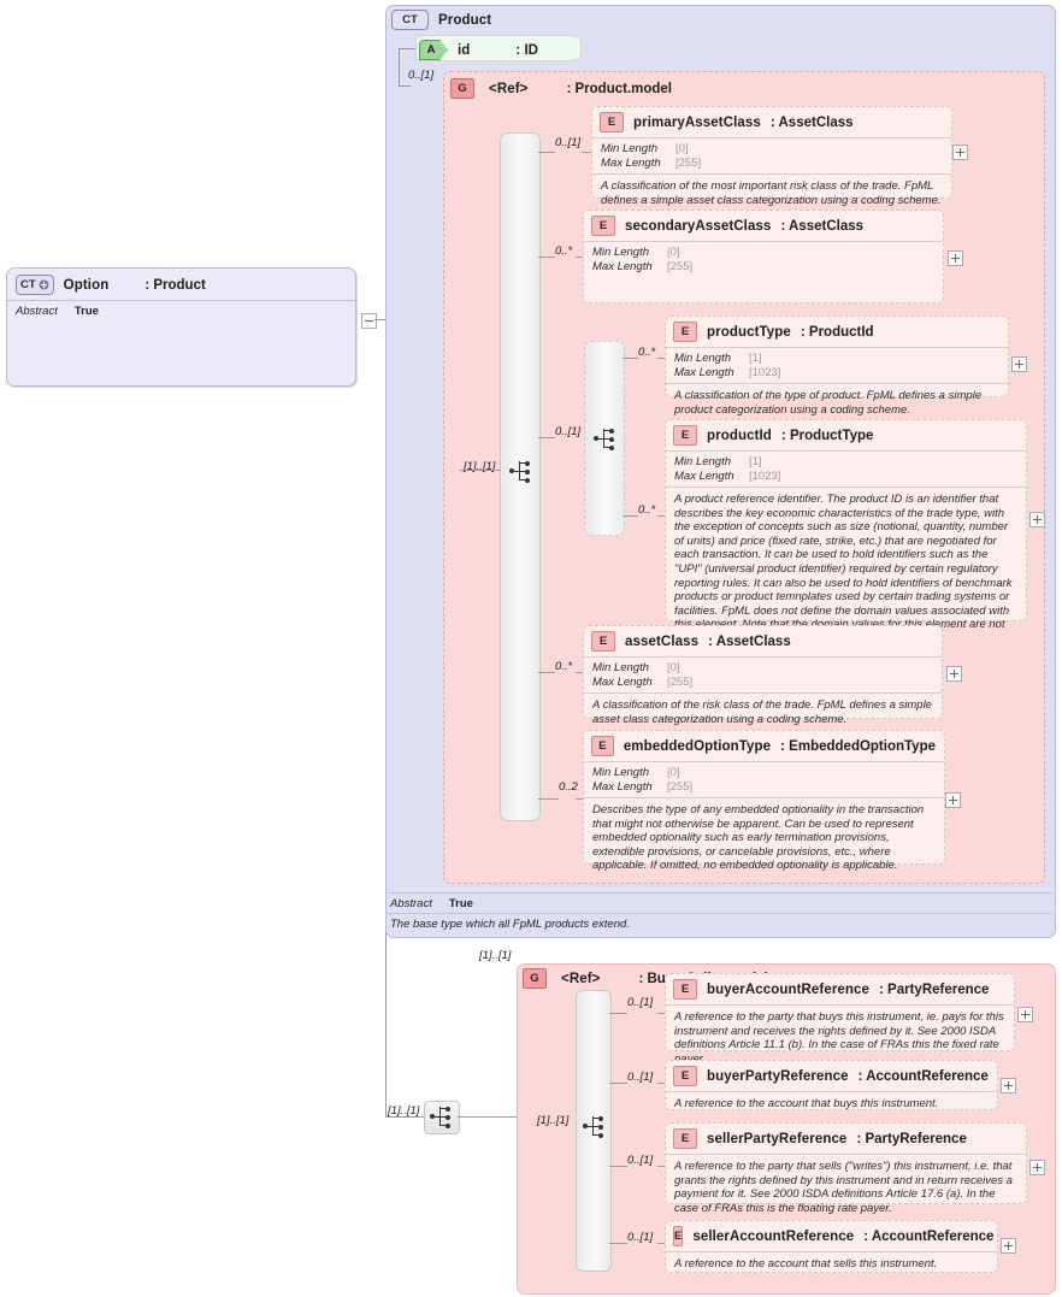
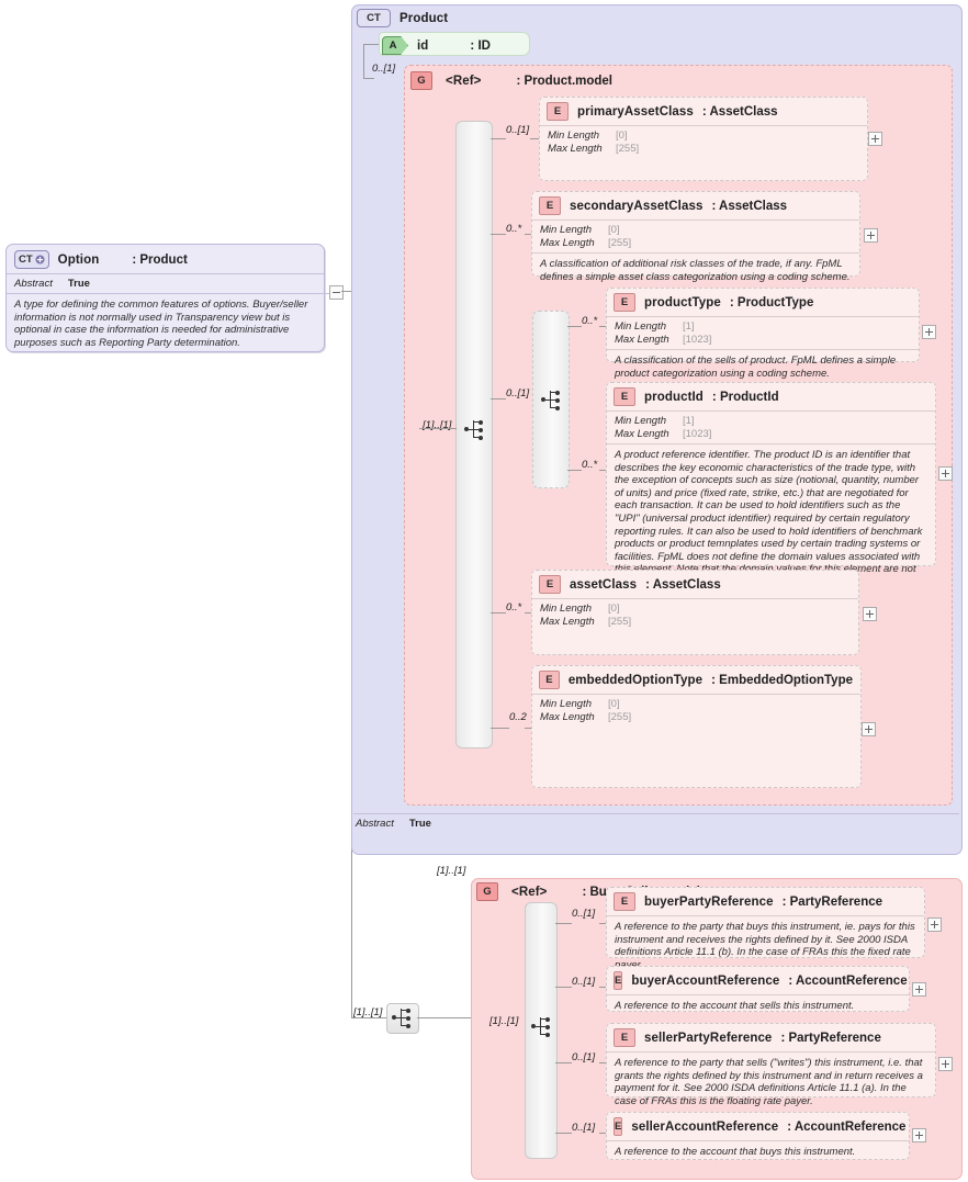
  CT
  Option
  : Product
  Abstract
  True
+ A type for defining the common features of options. Buyer/seller information is not normally used in Transparency view but is optional in case the information is needed for administrative purposes such as Reporting Party determination.
  CT
  Product
  A
  id
  : ID
  0..[1]
  G
  <Ref>
  : Product.model
  [1]..[1]
  0..[1]
  E
  primaryAssetClass
  : AssetClass
  Min Length
  [0]
  Max Length
  [255]
- A classification of the most important risk class of the trade. FpML defines a simple asset class categorization using a coding scheme.
  0..*
  E
  secondaryAssetClass
  : AssetClass
  Min Length
  [0]
  Max Length
  [255]
+ A classification of additional risk classes of the trade, if any. FpML defines a simple asset class categorization using a coding scheme.
  0..[1]
  0..*
  E
  productType
- : ProductId
+ : ProductType
  Min Length
  [1]
  Max Length
  [1023]
- A classification of the type of product. FpML defines a simple product categorization using a coding scheme.
+ A classification of the sells of product. FpML defines a simple product categorization using a coding scheme.
  0..*
  E
  productId
- : ProductType
+ : ProductId
  Min Length
  [1]
  Max Length
  [1023]
  A product reference identifier. The product ID is an identifier that describes the key economic characteristics of the trade type, with the exception of concepts such as size (notional, quantity, number of units) and price (fixed rate, strike, etc.) that are negotiated for each transaction. It can be used to hold identifiers such as the "UPI" (universal product identifier) required by certain regulatory reporting rules. It can also be used to hold identifiers of benchmark products or product temnplates used by certain trading systems or facilities. FpML does not define the domain values associated with ment are not
  0..*
  E
  assetClass
  : AssetClass
  Min Length
  [0]
  Max Length
  [255]
- A classification of the risk class of the trade. FpML defines a simple asset class categorization using a coding scheme.
  0..2
  E
  embeddedOptionType
  : EmbeddedOptionType
  Min Length
  [0]
  Max Length
  [255]
- Describes the type of any embedded optionality in the transaction that might not otherwise be apparent. Can be used to represent embedded optionality such as early termination provisions, extendible provisions, or cancelable provisions, etc., where applicable. If omitted, no embedded optionality is applicable.
  Abstract
  True
- The base type which all FpML products extend.
  [1]..[1]
  [1]..[1]
  G
  <Ref>
  [1]..[1]
  0..[1]
  E
- buyerAccountReference
+ buyerPartyReference
  : PartyReference
  A reference to the party that buys this instrument, ie. pays for this instrument and receives the rights defined by it. See 2000 ISDA definitions Article 11.1 (b). In the case of FRAs this the fixed rate
  0..[1]
  E
- buyerPartyReference
+ buyerAccountReference
  : AccountReference
- A reference to the account that buys this instrument.
+ A reference to the account that sells this instrument.
  0..[1]
  E
  sellerPartyReference
  : PartyReference
- A reference to the party that sells ("writes") this instrument, i.e. that grants the rights defined by this instrument and in return receives a payment for it. See 2000 ISDA definitions Article 17.6 (a). In the case of FRAs this is the floating rate payer.
+ A reference to the party that sells ("writes") this instrument, i.e. that grants the rights defined by this instrument and in return receives a payment for it. See 2000 ISDA definitions Article 11.1 (a). In the case of FRAs this is the floating rate payer.
  0..[1]
  E
  sellerAccountReference
  : AccountReference
- A reference to the account that sells this instrument.
+ A reference to the account that buys this instrument.
